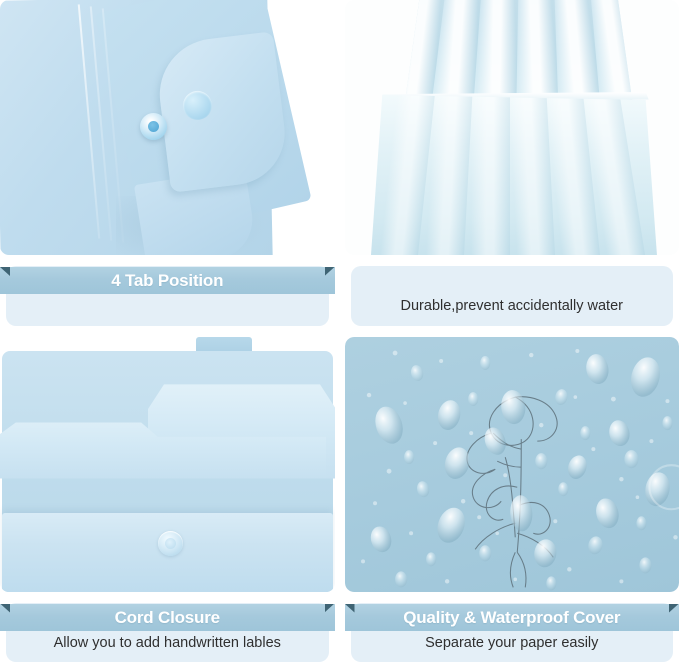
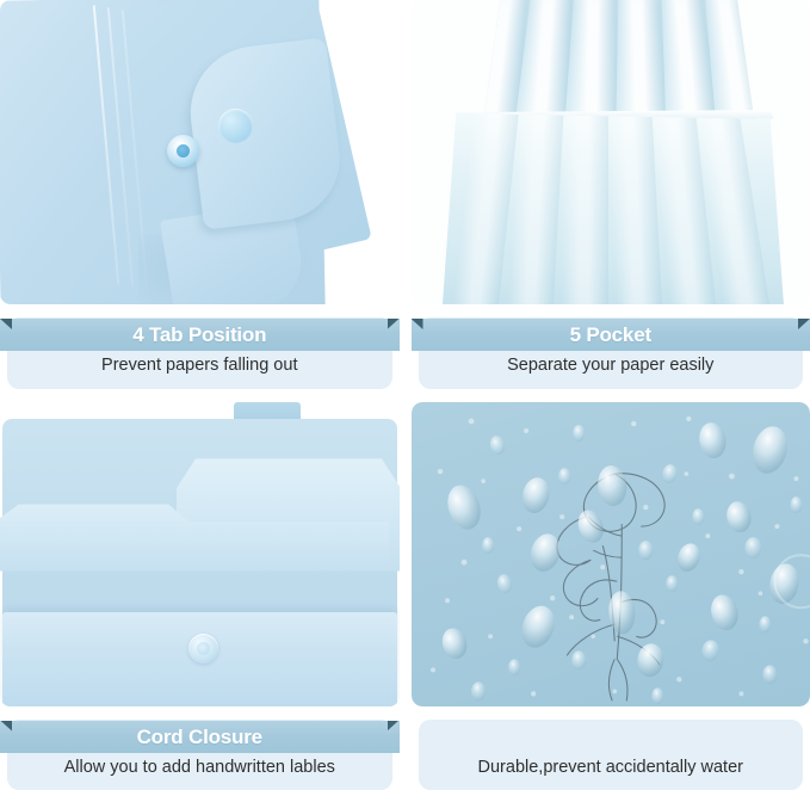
  4 Tab Position
+ Prevent papers falling out
+ 5 Pocket
- Durable,prevent accidentally water
+ Separate your paper easily
  Cord Closure
  Allow you to add handwritten lables
- Quality & Waterproof Cover
- Separate your paper easily
+ Durable,prevent accidentally water
